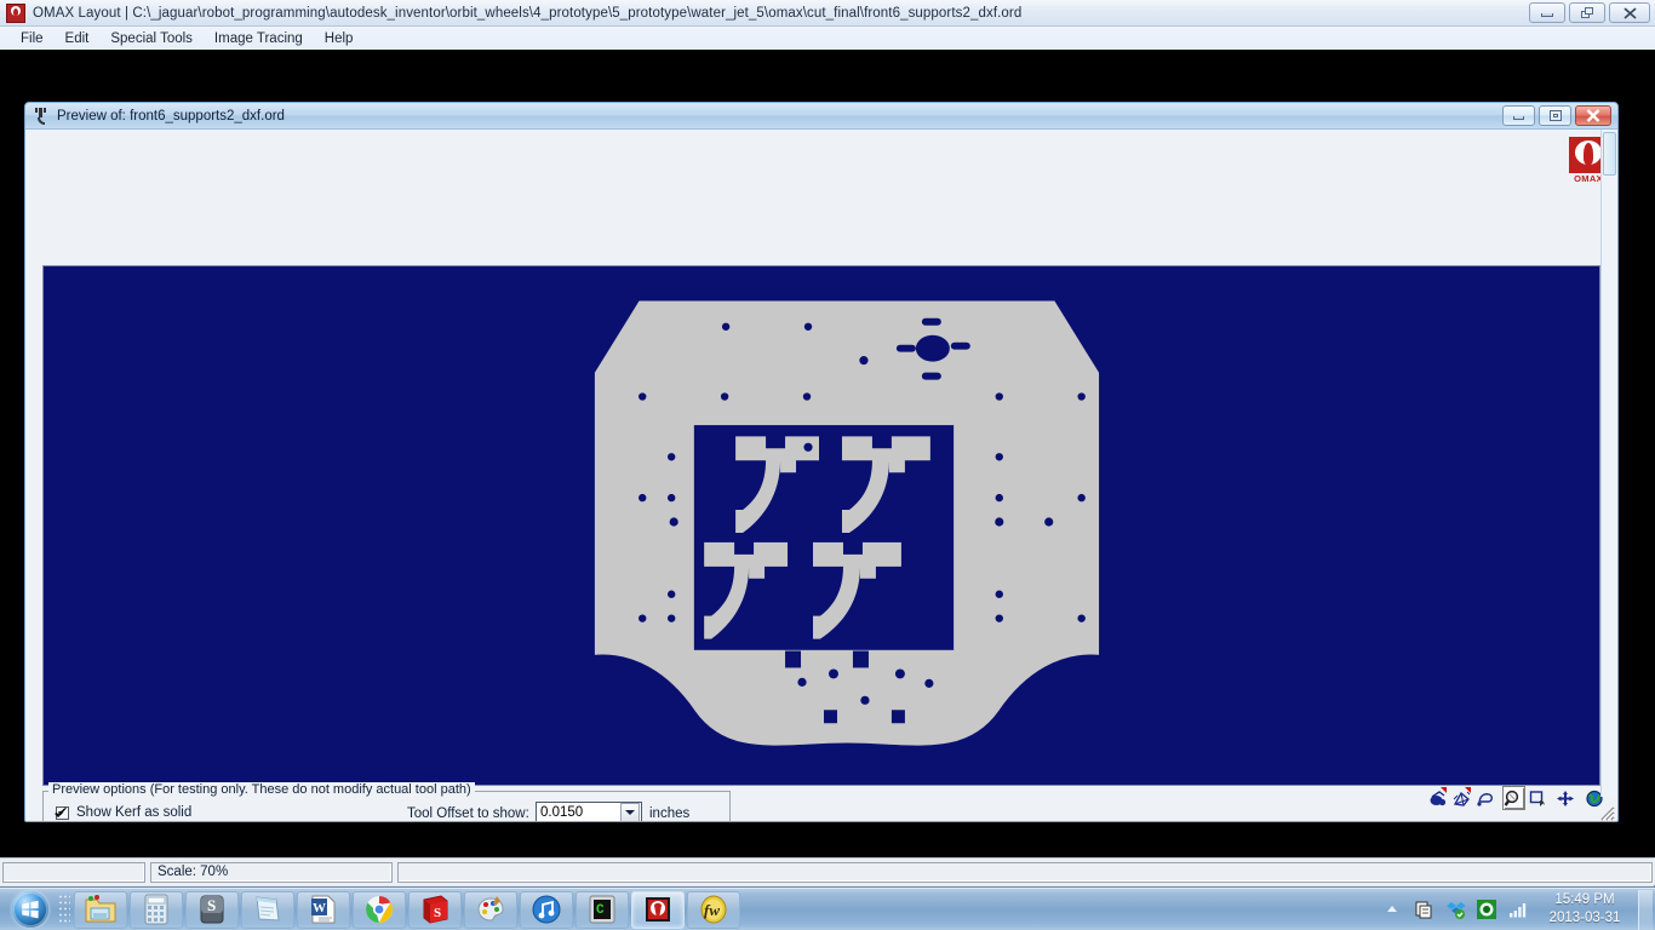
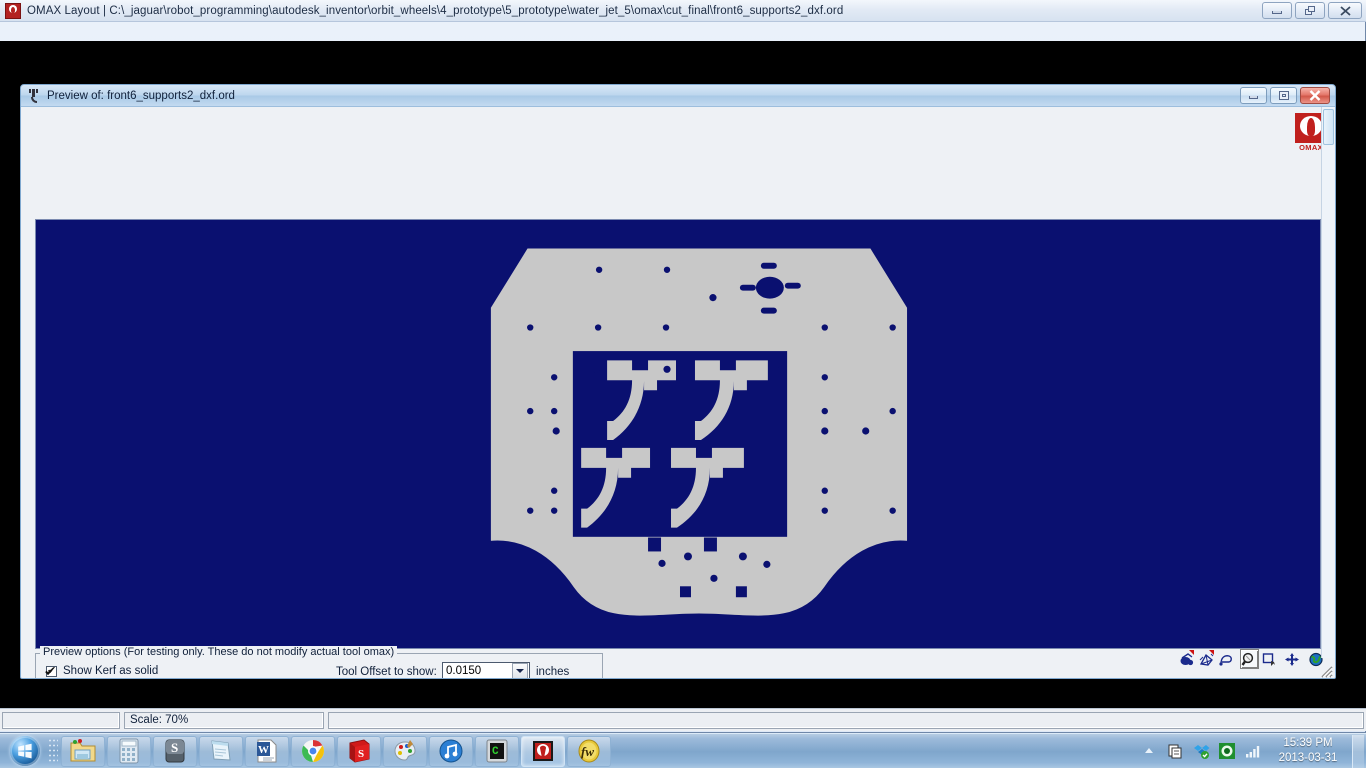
  OMAX Layout | C:\_jaguar\robot_programming\autodesk_inventor\orbit_wheels\4_prototype\5_prototype\water_jet_5\omax\cut_final\front6_supports2_dxf.ord
- File
- Edit
- Special Tools
- Image Tracing
- Help
  Preview of: front6_supports2_dxf.ord
  OMA
- Preview options (For testing only. These do not modify actual tool path)
+ Preview options (For testing only. These do not modify actual tool omax)
  Show Kerf as solid
  Tool Offset to show:
  0.0150
  inches
  Scale: 70%
  S
  W
  S
  C
  fw
- 15:49 PM
+ 15:39 PM
  2013-03-31
